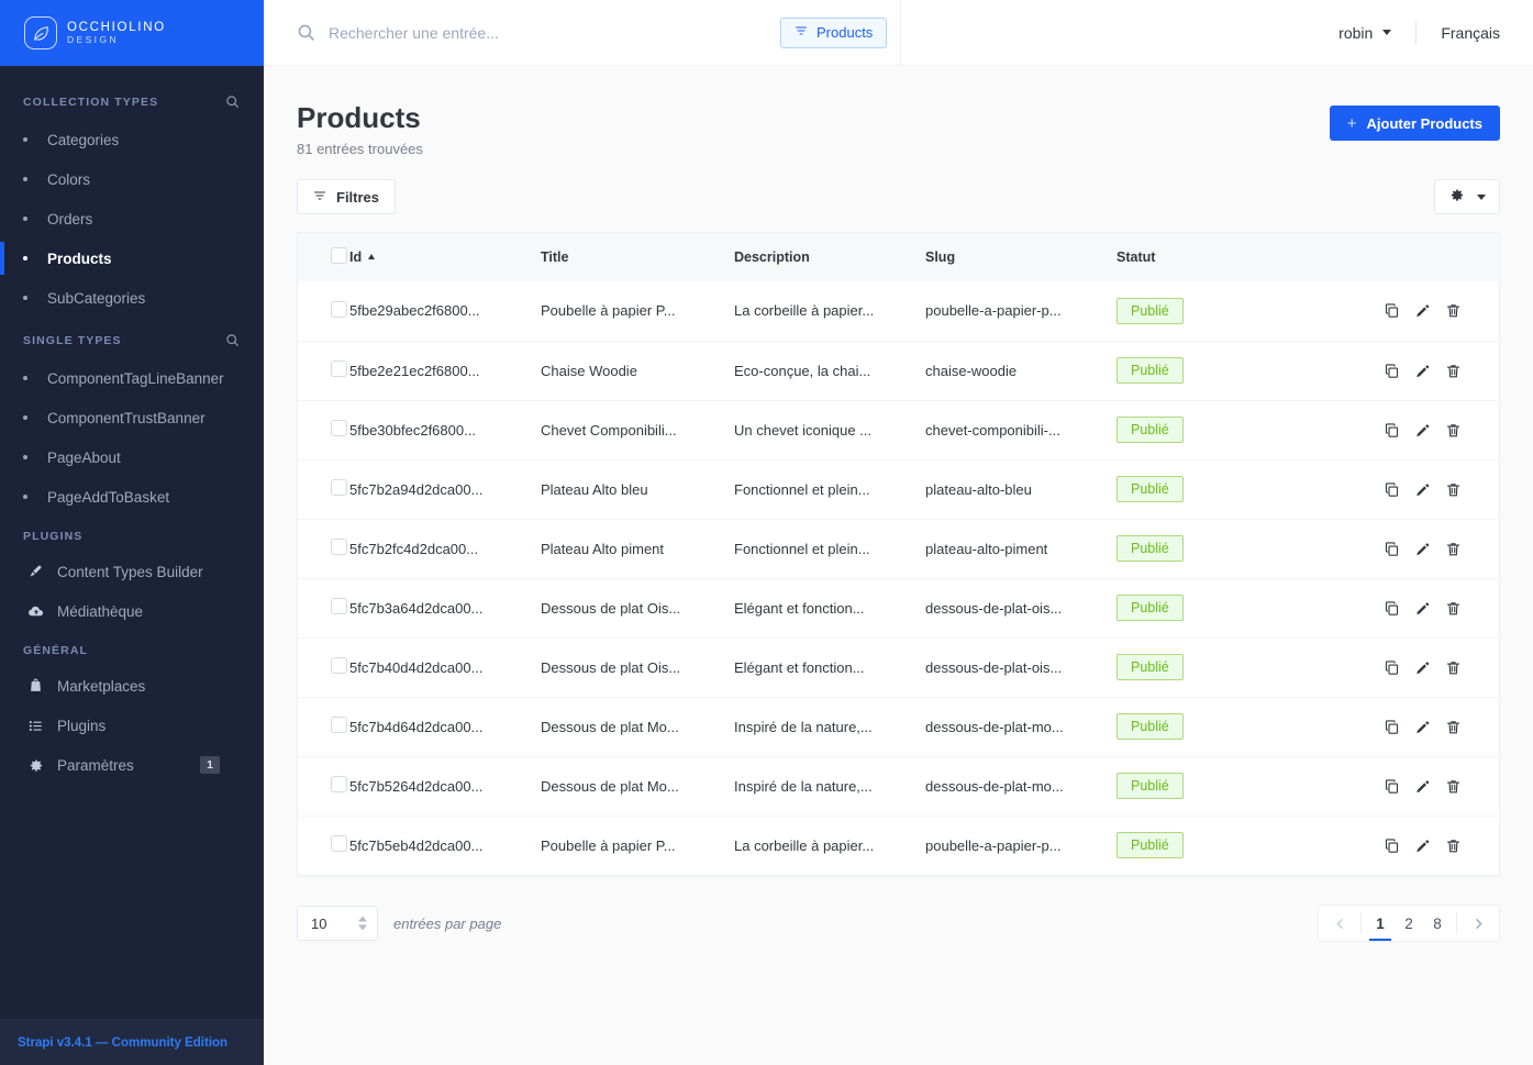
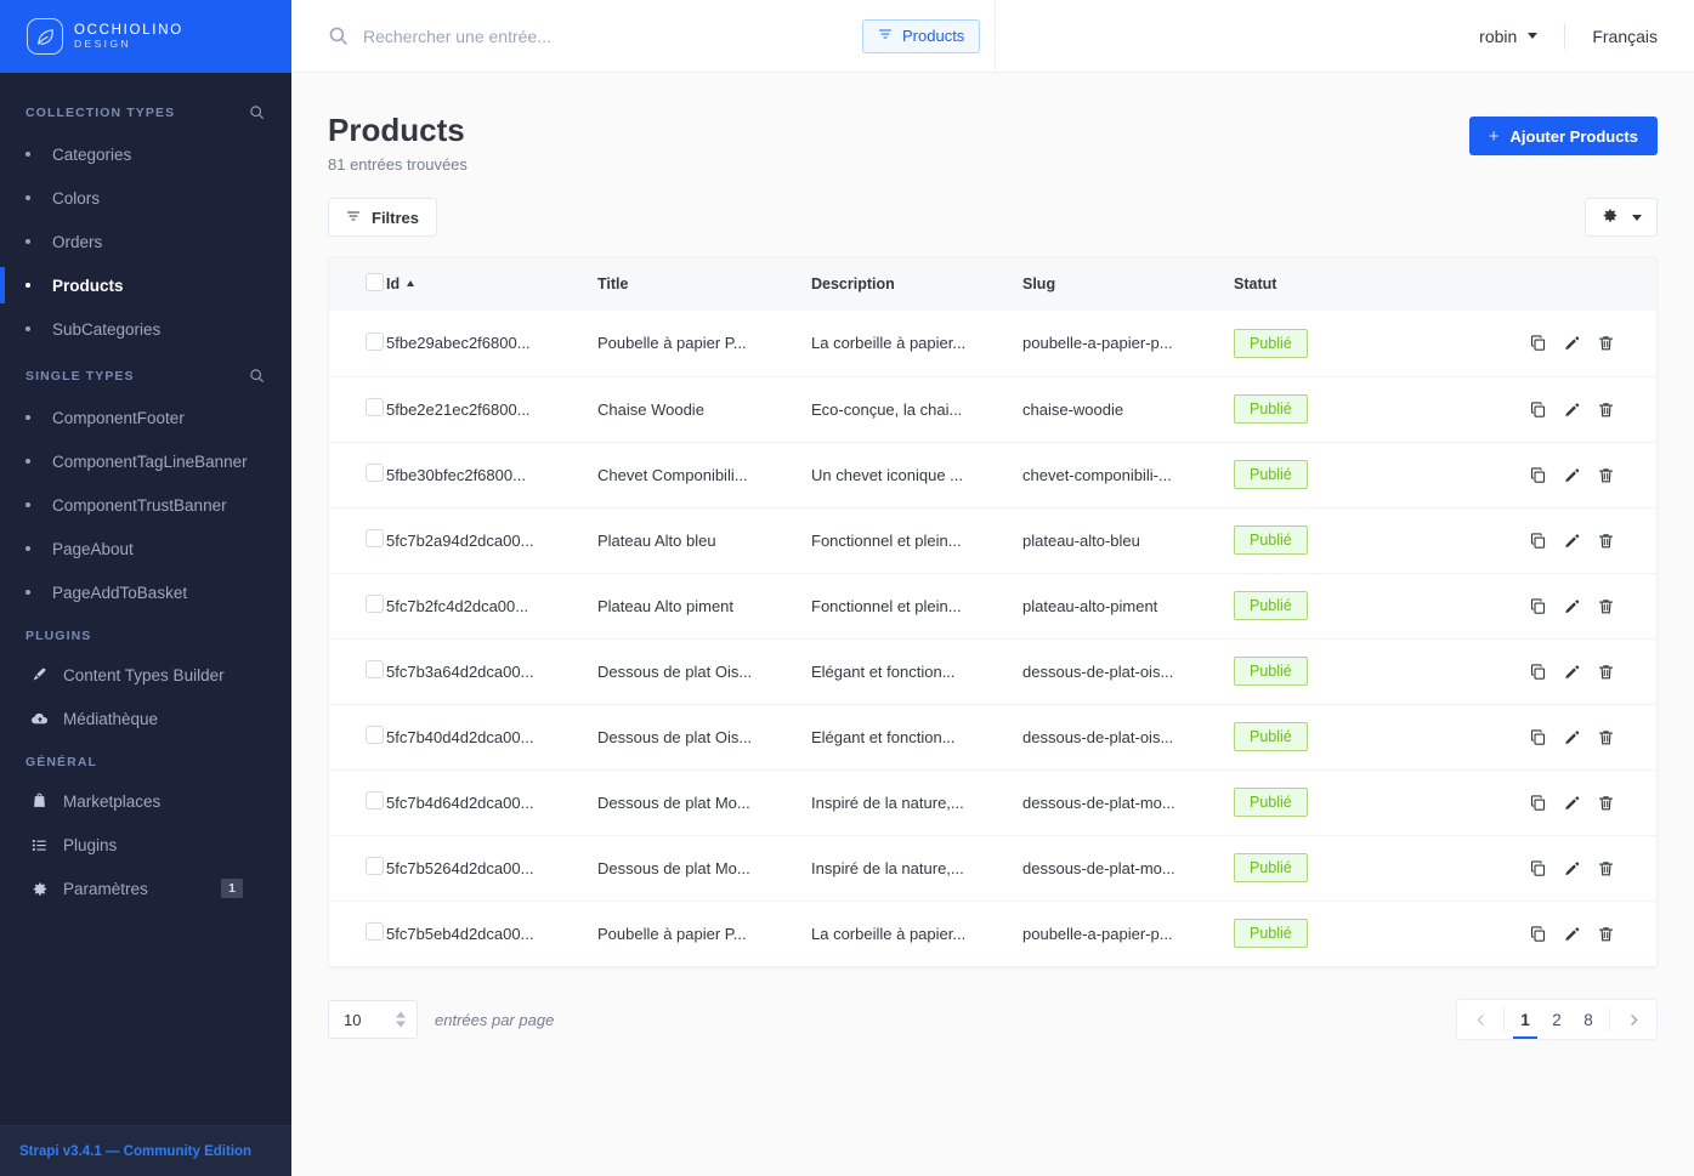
  OCCHIOLINO
  DESIGN
  COLLECTION TYPES
  Categories
  Colors
  Orders
  Products
  SubCategories
  SINGLE TYPES
+ ComponentFooter
  ComponentTagLineBanner
  ComponentTrustBanner
  PageAbout
  PageAddToBasket
  PLUGINS
  Content Types Builder
  Médiathèque
  GÉNÉRAL
  Marketplaces
  Plugins
  Paramètres
  1
  Strapi v3.4.1 — Community Edition
  Rechercher une entrée...
  Products
  robin
  Français
  Products
  81 entrées trouvées
  +
  Ajouter Products
  Filtres
  	Id	Title	Description	Slug	Statut
  	5fbe29abec2f6800...	Poubelle à papier P...	La corbeille à papier...	poubelle-a-papier-p...	Publié
  	5fbe2e21ec2f6800...	Chaise Woodie	Eco-conçue, la chai...	chaise-woodie	Publié
  	5fbe30bfec2f6800...	Chevet Componibili...	Un chevet iconique ...	chevet-componibili-...	Publié
  	5fc7b2a94d2dca00...	Plateau Alto bleu	Fonctionnel et plein...	plateau-alto-bleu	Publié
  	5fc7b2fc4d2dca00...	Plateau Alto piment	Fonctionnel et plein...	plateau-alto-piment	Publié
  	5fc7b3a64d2dca00...	Dessous de plat Ois...	Elégant et fonction...	dessous-de-plat-ois...	Publié
  	5fc7b40d4d2dca00...	Dessous de plat Ois...	Elégant et fonction...	dessous-de-plat-ois...	Publié
  	5fc7b4d64d2dca00...	Dessous de plat Mo...	Inspiré de la nature,...	dessous-de-plat-mo...	Publié
  	5fc7b5264d2dca00...	Dessous de plat Mo...	Inspiré de la nature,...	dessous-de-plat-mo...	Publié
  	5fc7b5eb4d2dca00...	Poubelle à papier P...	La corbeille à papier...	poubelle-a-papier-p...	Publié
  10
  entrées par page
  1
  2
  8
